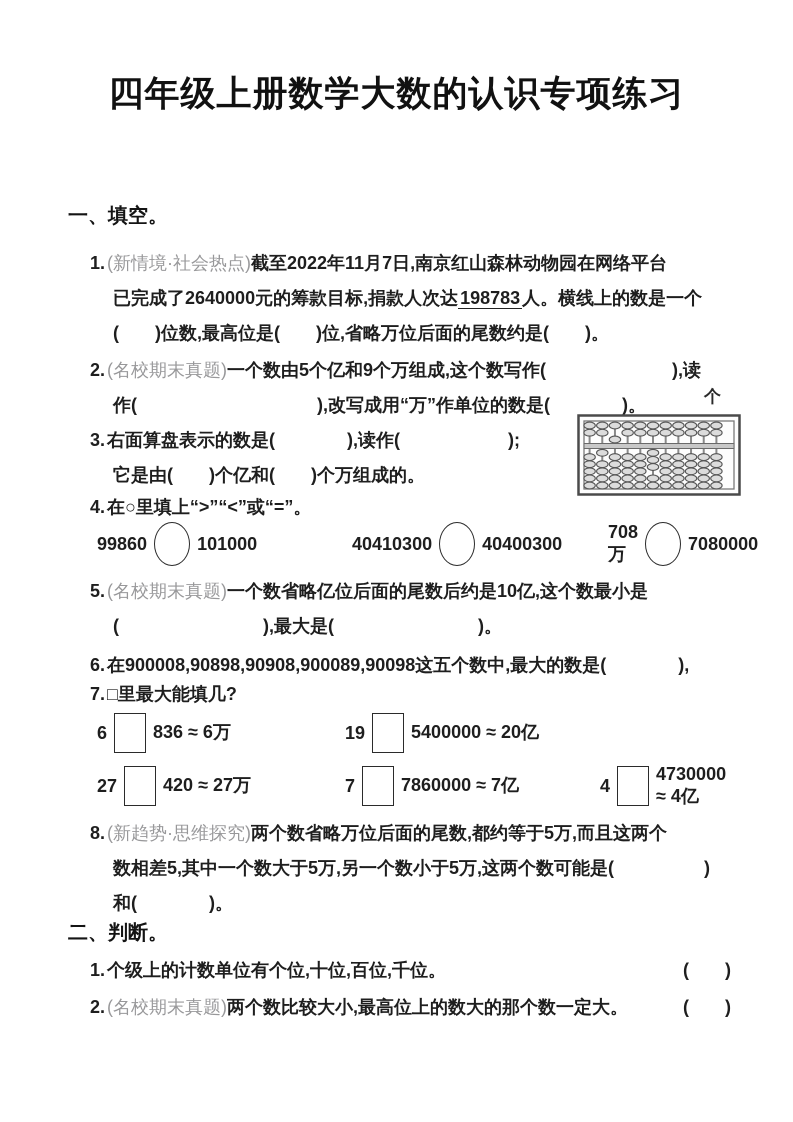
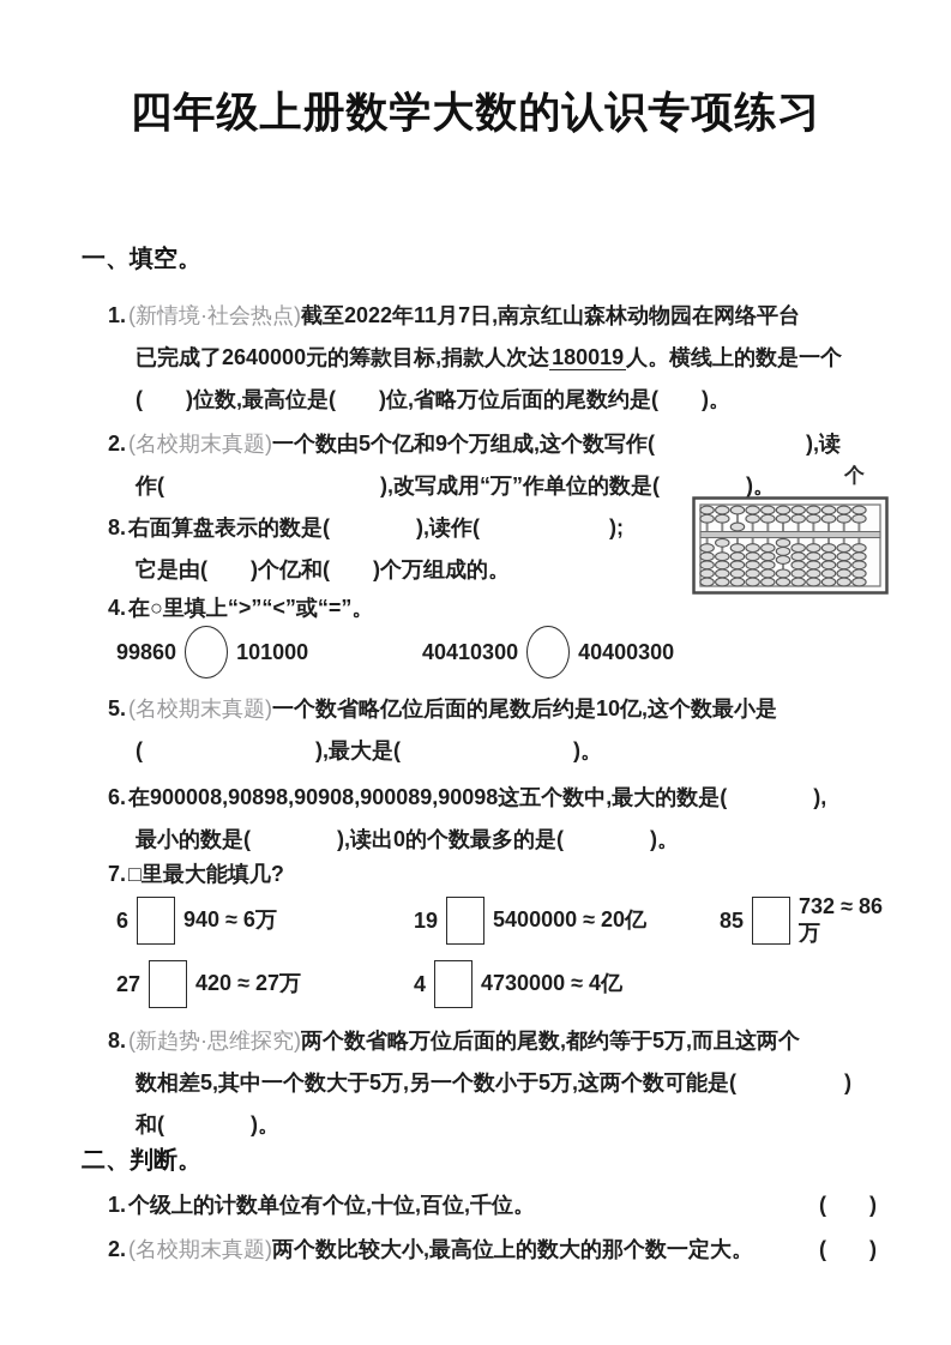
  四年级上册数学大数的认识专项练习
  一、填空。
  1.(新情境·社会热点)截至2022年11月7日,南京红山森林动物园在网络平台
- 已完成了2640000元的筹款目标,捐款人次达198783人。横线上的数是一个
+ 已完成了2640000元的筹款目标,捐款人次达180019人。横线上的数是一个
  ( )位数,最高位是( )位,省略万位后面的尾数约是( )。
  2.(名校期末真题)一个数由5个亿和9个万组成,这个数写作( ),读
  作( ),改写成用“万”作单位的数是( )。
- 3.右面算盘表示的数是( ),读作( );
+ 8.右面算盘表示的数是( ),读作( );
  它是由( )个亿和( )个万组成的。
  4.在○里填上“>”“<”或“=”。
  99860
  101000
  40410300
  40400300
- 708万
- 7080000
  5.(名校期末真题)一个数省略亿位后面的尾数后约是10亿,这个数最小是
  ( ),最大是( )。
  6.在900008,90898,90908,900089,90098这五个数中,最大的数是( ),
+ 最小的数是( ),读出0的个数最多的是( )。
  7.□里最大能填几?
  6
- 836 ≈ 6万
+ 940 ≈ 6万
  19
  5400000 ≈ 20亿
+ 85
+ 732 ≈ 86万
  27
  420 ≈ 27万
- 7
- 7860000 ≈ 7亿
  4
  4730000 ≈ 4亿
  8.(新趋势·思维探究)两个数省略万位后面的尾数,都约等于5万,而且这两个
  数相差5,其中一个数大于5万,另一个数小于5万,这两个数可能是( )
  和( )。
  二、判断。
  1.个级上的计数单位有个位,十位,百位,千位。
  ( )
  2.(名校期末真题)两个数比较大小,最高位上的数大的那个数一定大。
  ( )
  个
